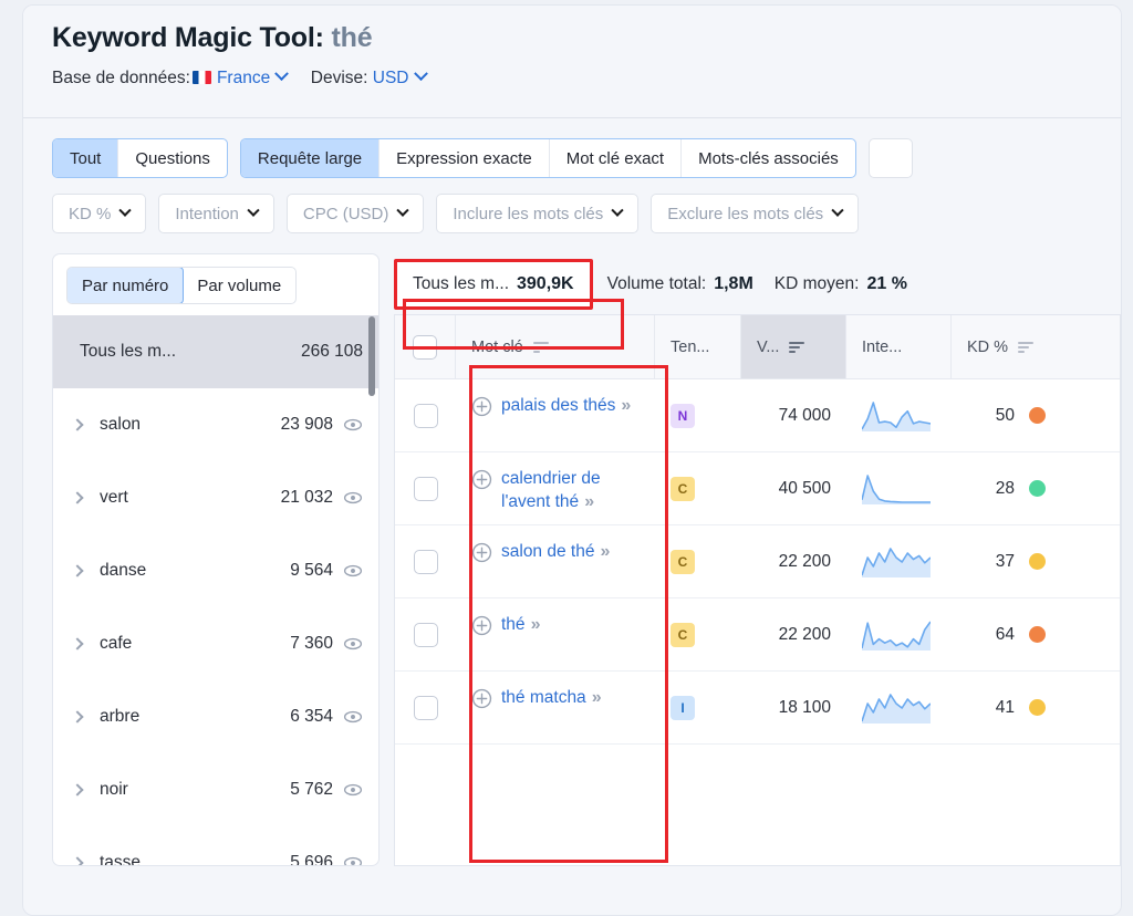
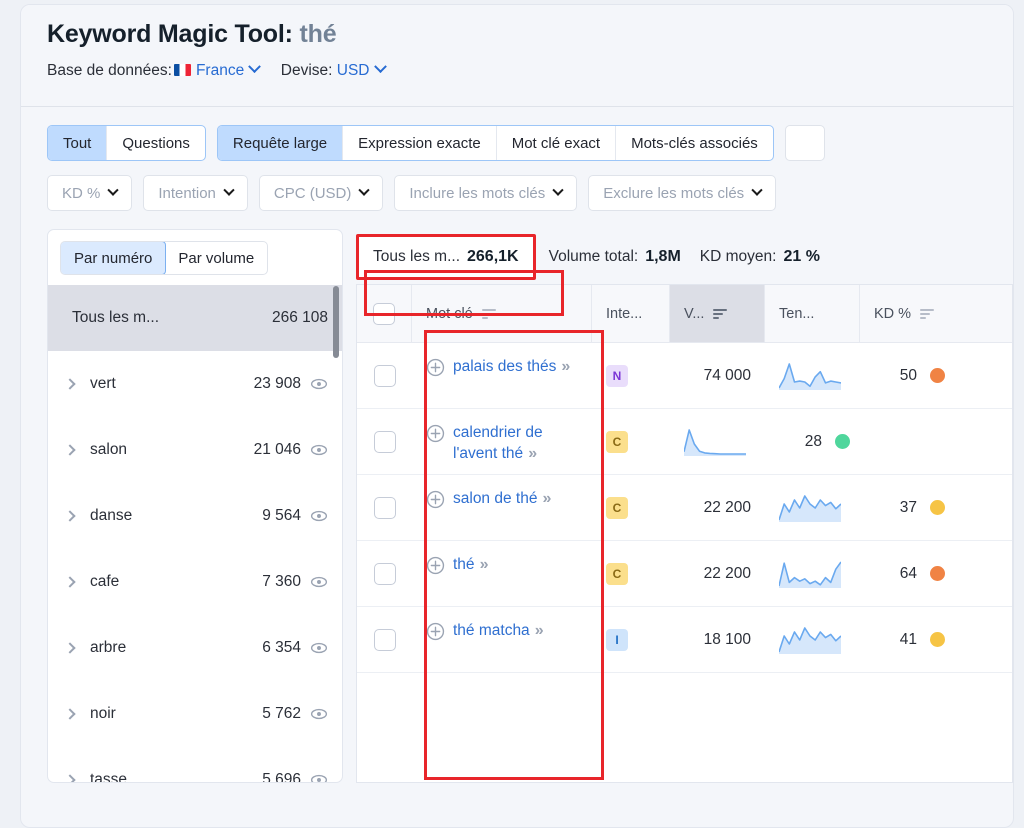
  Keyword Magic Tool: thé
  Base de données: France Devise: USD
  Tout
  Questions
  Requête large
  Expression exacte
  Mot clé exact
  Mots-clés associés
  KD %
  Intention
  CPC (USD)
  Inclure les mots clés
  Exclure les mots clés
  Par numéro
  Par volume
  Tous les m...
  266 108
- salon
+ vert
  23 908
- vert
+ salon
- 21 032
+ 21 046
  danse
  9 564
  cafe
  7 360
  arbre
  6 354
  noir
  5 762
  tasse
  5 696
  Tous les m...
- 390,9K
+ 266,1K
  Volume total:
  1,8M
  KD moyen:
  21 %
  Mot clé
- Ten...
+ Inte...
  V...
- Inte...
+ Ten...
  KD %
  palais des thés »
  N
  74 000
  50
  calendrier de l'avent thé »
  C
- 40 500
  28
  salon de thé »
  C
  22 200
  37
  thé »
  C
  22 200
  64
  thé matcha »
  I
  18 100
  41
